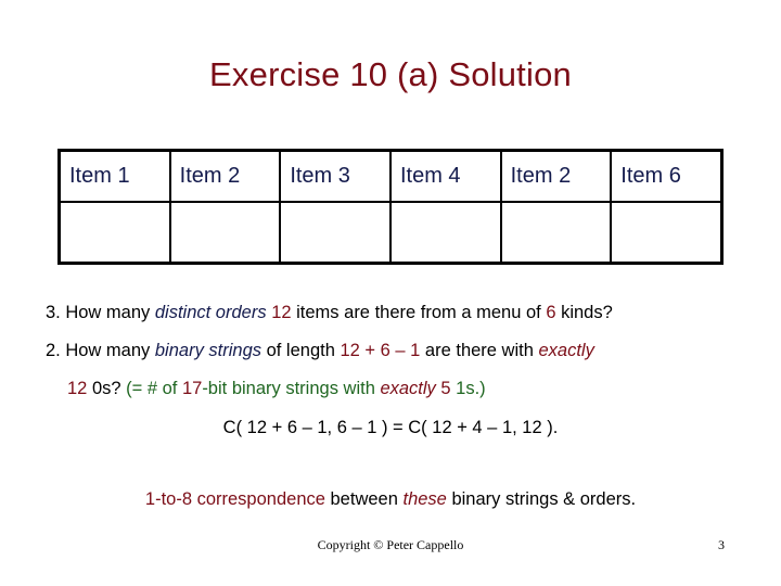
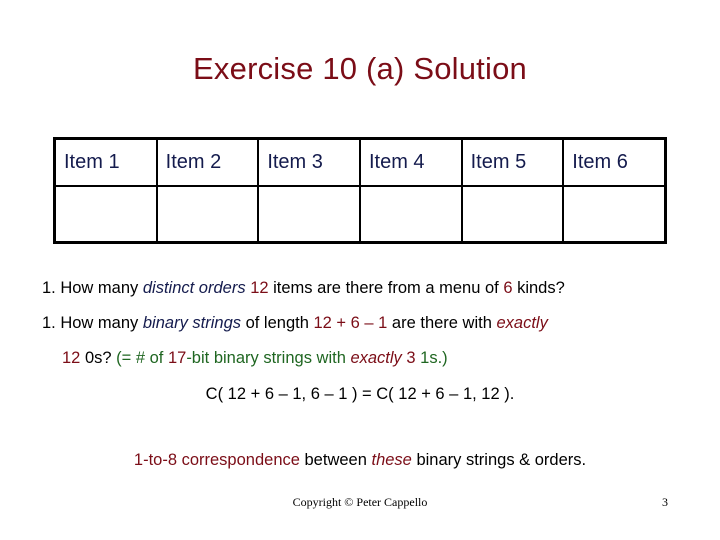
  Exercise 10 (a) Solution
- Item 1	Item 2	Item 3	Item 4	Item 2	Item 6
+ Item 1	Item 2	Item 3	Item 4	Item 5	Item 6
- 3. How many distinct orders 12 items are there from a menu of 6 kinds?
+ 1. How many distinct orders 12 items are there from a menu of 6 kinds?
- 2. How many binary strings of length 12 + 6 – 1 are there with exactly
+ 1. How many binary strings of length 12 + 6 – 1 are there with exactly
- 12 0s? (= # of 17-bit binary strings with exactly 5 1s.)
+ 12 0s? (= # of 17-bit binary strings with exactly 3 1s.)
- C( 12 + 6 – 1, 6 – 1 ) = C( 12 + 4 – 1, 12 ).
+ C( 12 + 6 – 1, 6 – 1 ) = C( 12 + 6 – 1, 12 ).
  1-to-8 correspondence between these binary strings & orders.
  Copyright © Peter Cappello
  3
